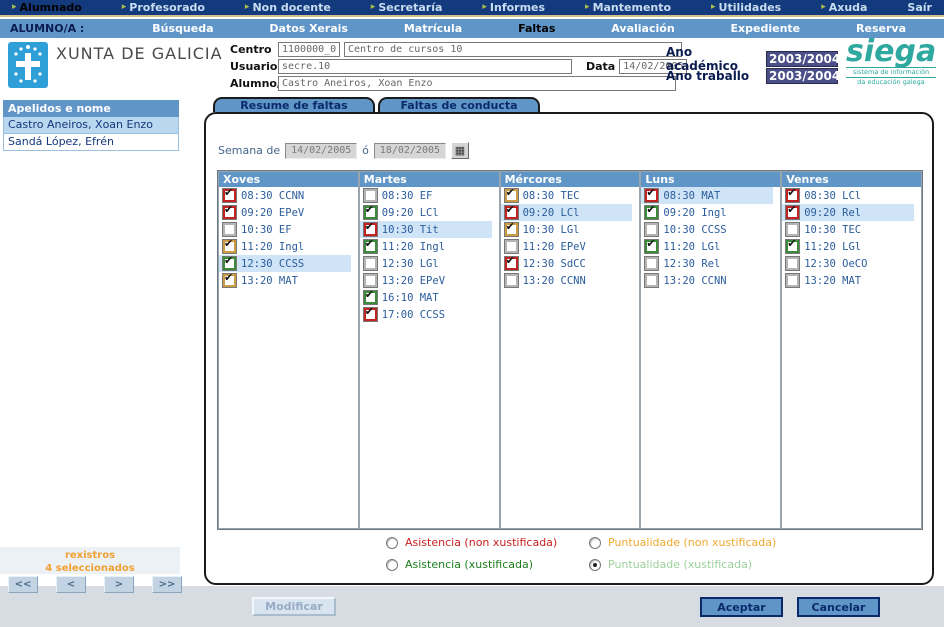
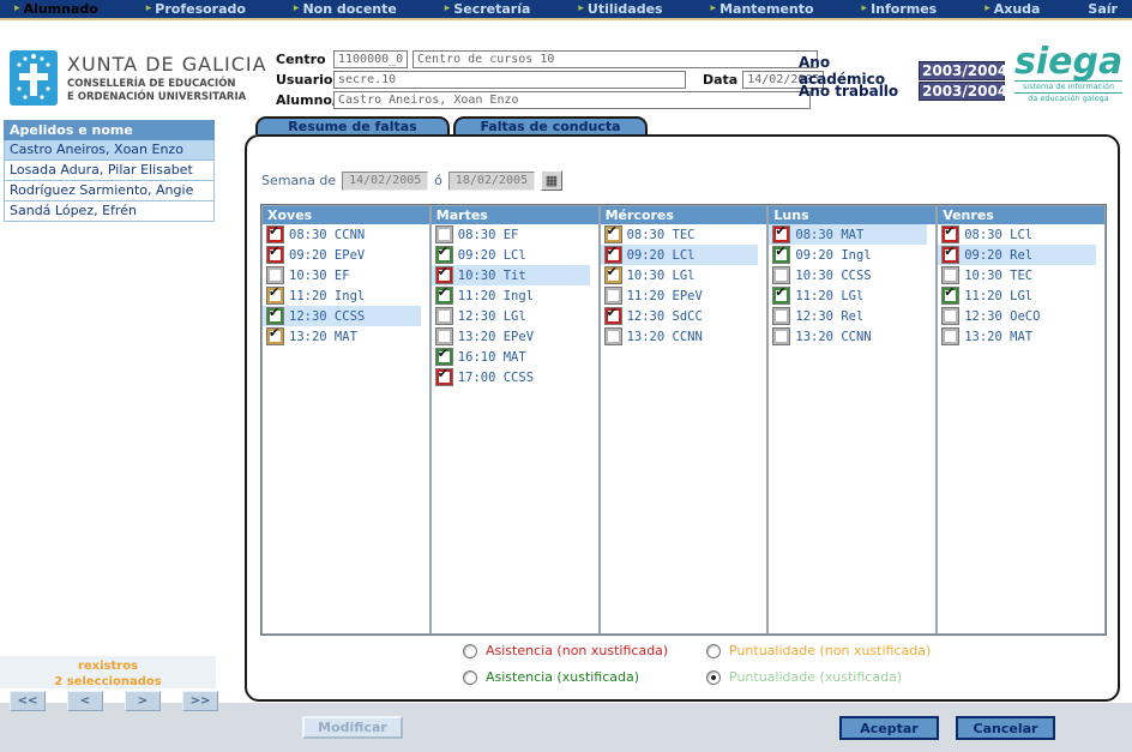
  ▸
  Alumnado
  ▸
  Profesorado
  ▸
  Non docente
  ▸
  Secretaría
  ▸
- Informes
+ Utilidades
  ▸
  Mantemento
  ▸
- Utilidades
+ Informes
  ▸
  Axuda
  Saír
- ALUMNO/A :
- Búsqueda
- Datos Xerais
- Matrícula
- Faltas
- Avaliación
- Expediente
- Reserva
  XUNTA DE GALICIA
+ CONSELLERÍA DE EDUCACIÓN
+ E ORDENACIÓN UNIVERSITARIA
  Centro
  1100000_0
  Centro de cursos 10
  Usuario
  secre.10
  Data
  14/02/2005
  Alumno
  Castro Aneiros, Xoan Enzo
  Ano académico
  2003/2004
  Ano traballo
  2003/2004
  siega
  sistema de información
  da educación galega
  Apelidos e nome
  Castro Aneiros, Xoan Enzo
+ Losada Adura, Pilar Elisabet
+ Rodríguez Sarmiento, Angie
  Sandá López, Efrén
  rexistros
- 4 seleccionados
+ 2 seleccionados
  <<
  <
  >
  >>
  Resume de faltas
  Faltas de conducta
  Semana de
  14/02/2005
  ó
  18/02/2005
  ▦
  Xoves
  ✔
  08:30 CCNN
  ✔
  09:20 EPeV
  10:30 EF
  ✔
  11:20 Ingl
  ✔
  12:30 CCSS
  ✔
  13:20 MAT
  Martes
  08:30 EF
  ✔
  09:20 LCl
  ✔
  10:30 Tit
  ✔
  11:20 Ingl
  12:30 LGl
  13:20 EPeV
  ✔
  16:10 MAT
  ✔
  17:00 CCSS
  Mércores
  ✔
  08:30 TEC
  ✔
  09:20 LCl
  ✔
  10:30 LGl
  11:20 EPeV
  ✔
  12:30 SdCC
  13:20 CCNN
  Luns
  ✔
  08:30 MAT
  ✔
  09:20 Ingl
  10:30 CCSS
  ✔
  11:20 LGl
  12:30 Rel
  13:20 CCNN
  Venres
  ✔
  08:30 LCl
  ✔
  09:20 Rel
  10:30 TEC
  ✔
  11:20 LGl
  12:30 OeCO
  13:20 MAT
  Asistencia (non xustificada)
  Puntualidade (non xustificada)
  Asistencia (xustificada)
  Puntualidade (xustificada)
  Modificar
  Aceptar
  Cancelar
